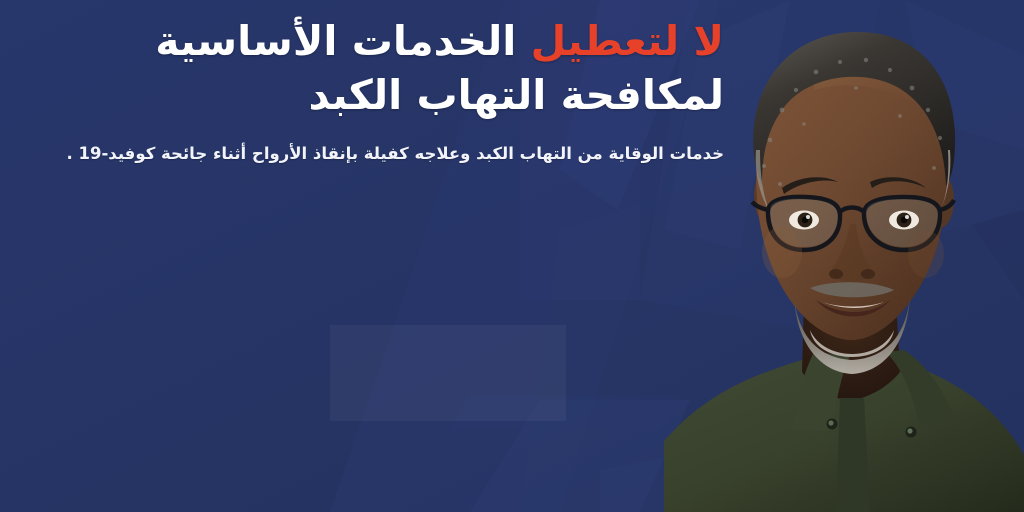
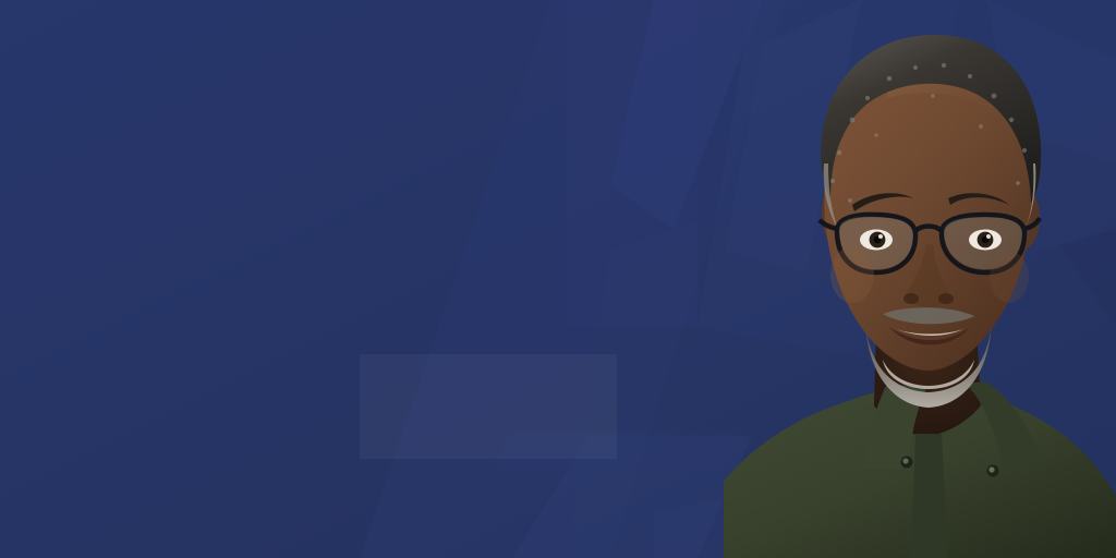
- لا لتعطيل الخدمات الأساسية
- لمكافحة التهاب الكبد
- خدمات الوقاية من التهاب الكبد وعلاجه كفيلة بإنقاذ الأرواح أثناء جائحة كوفيد-19 .
